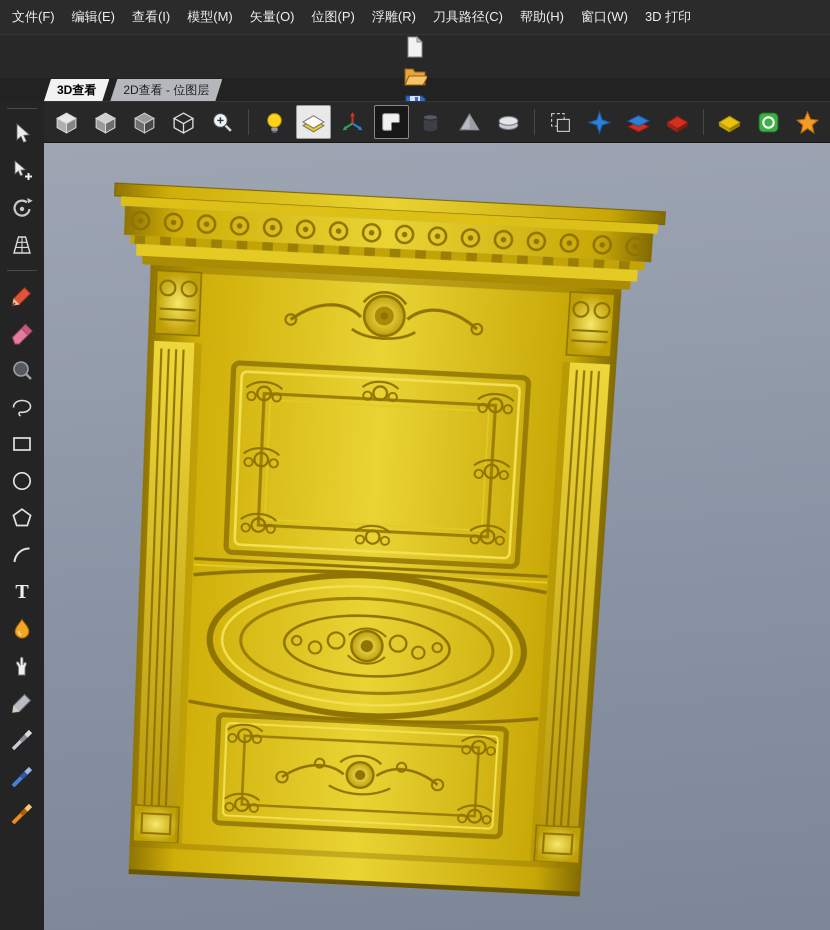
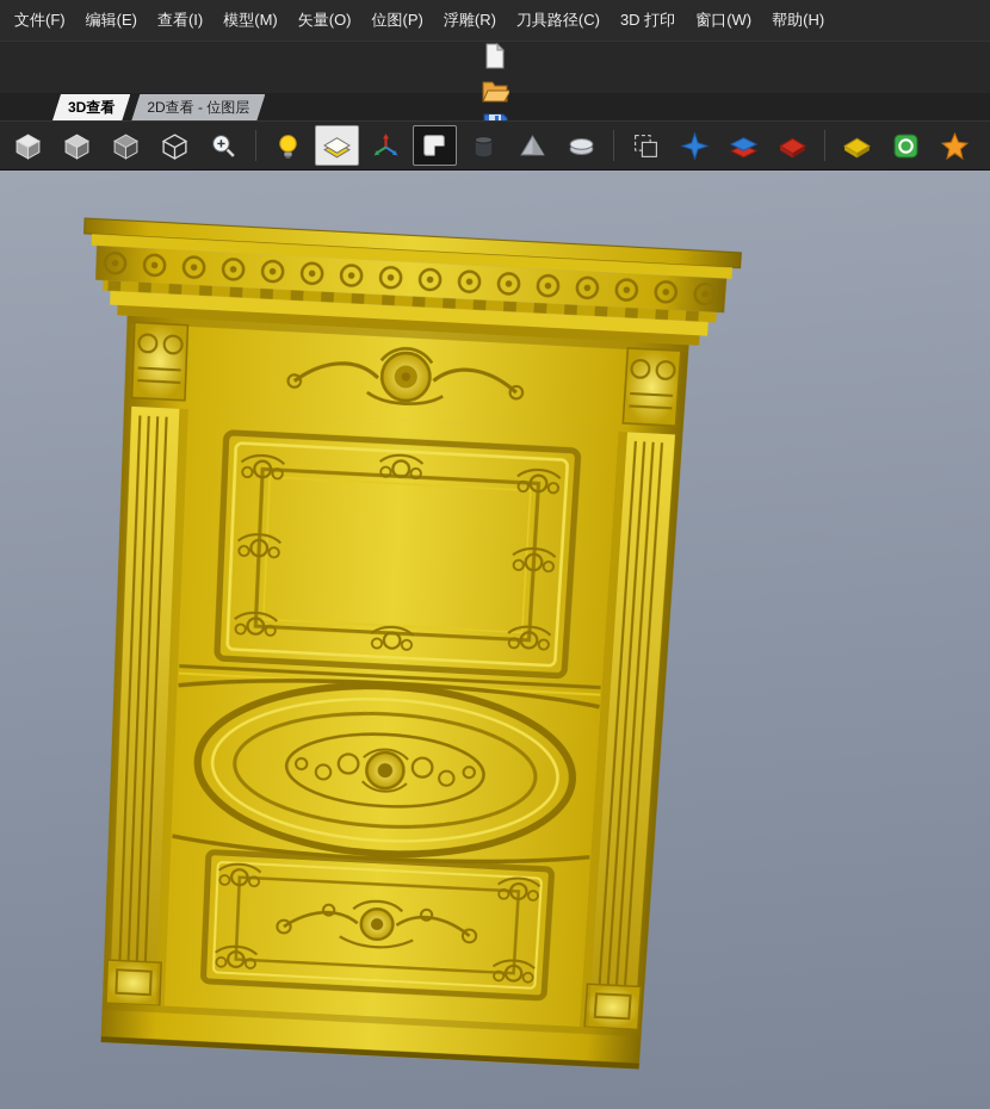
  文件(F)
  编辑(E)
  查看(I)
  模型(M)
  矢量(O)
  位图(P)
  浮雕(R)
  刀具路径(C)
- 帮助(H)
+ 3D 打印
  窗口(W)
- 3D 打印
+ 帮助(H)
  3D查看
  2D查看 - 位图层
- T
